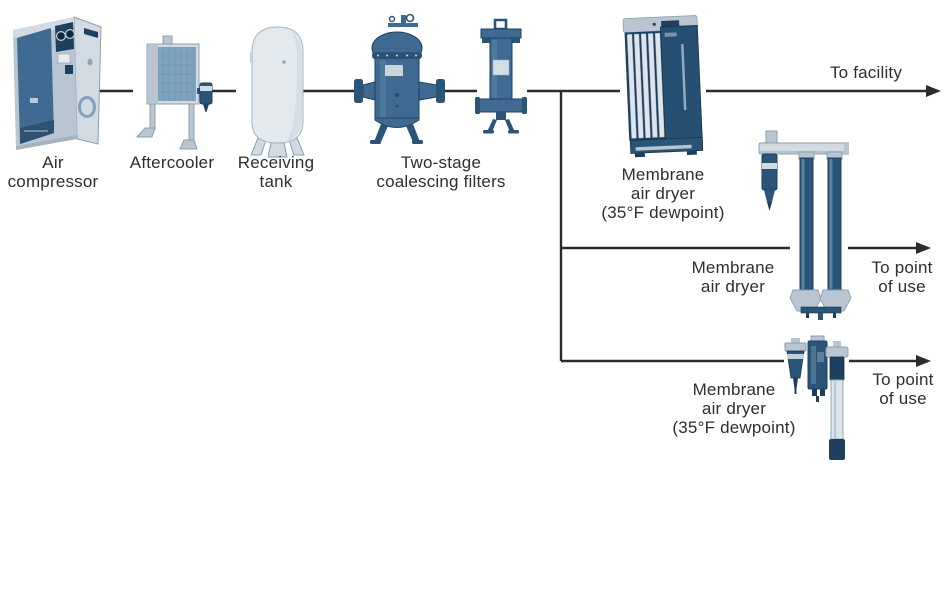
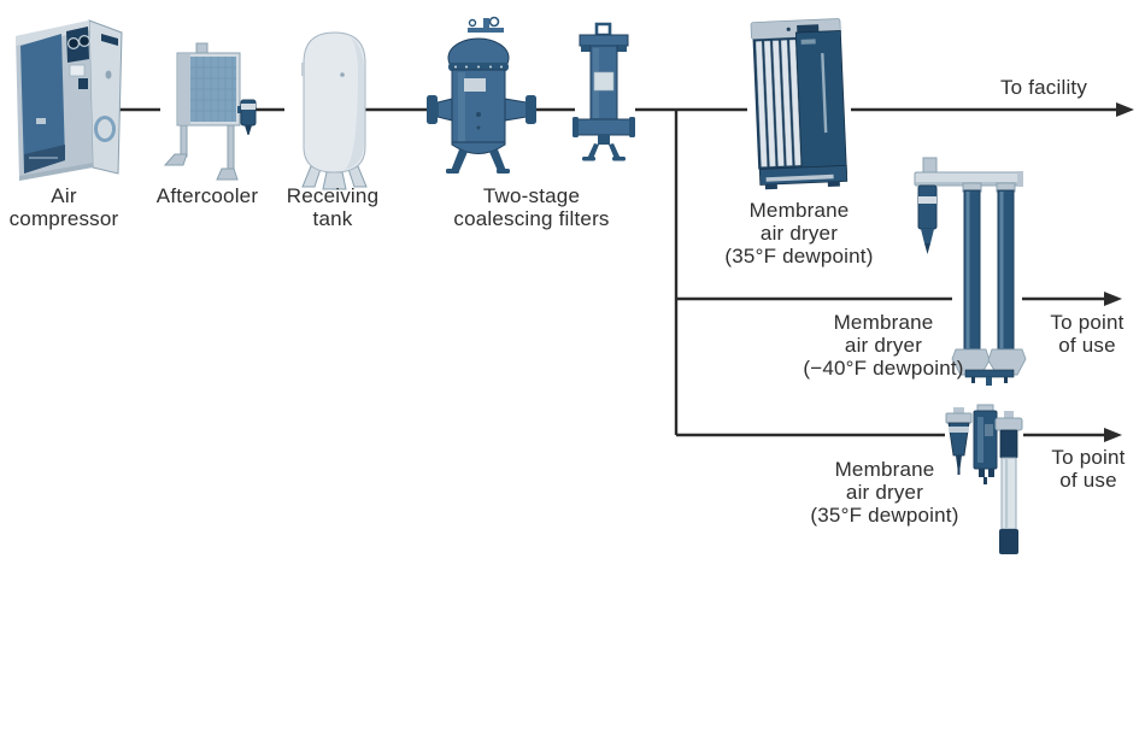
  Air
  compressor
  Aftercooler
  Receiving
  tank
  Two-stage
  coalescing filters
  Membrane
  air dryer
  (35°F dewpoint)
  Membrane
  air dryer
+ (−40°F dewpoint)
  Membrane
  air dryer
  (35°F dewpoint)
  To facility
  To point
  of use
  To point
  of use
